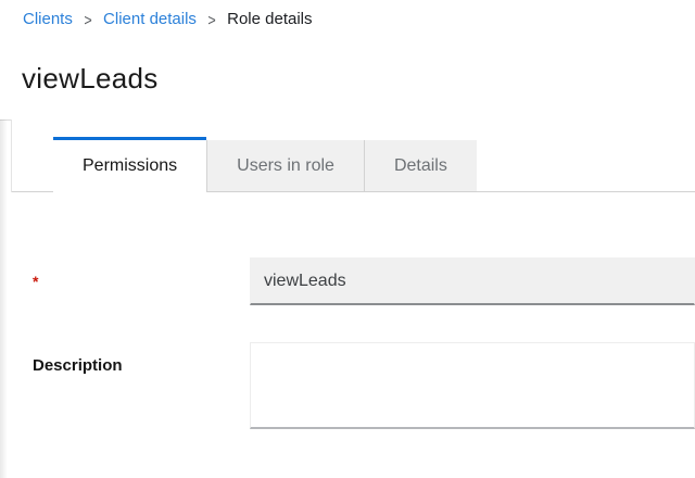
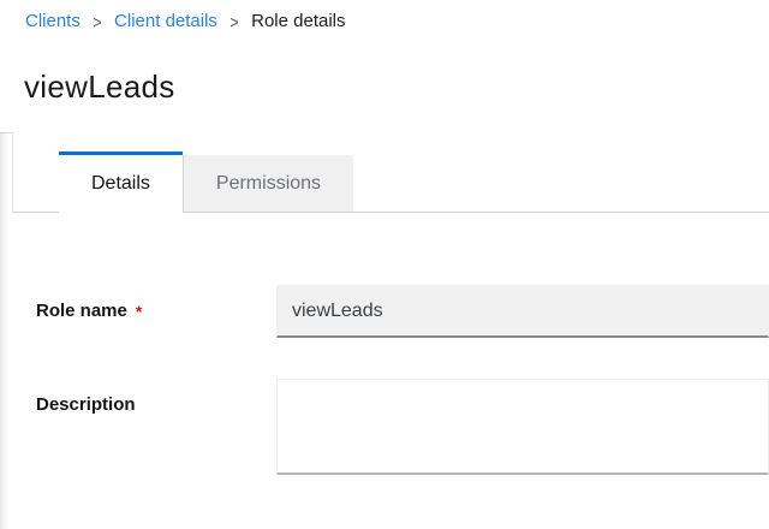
  Clients
  >
  Client details
  >
  Role details
  viewLeads
- Permissions
+ Details
- Users in role
- Details
+ Permissions
+ Role name
  *
  viewLeads
  Description
